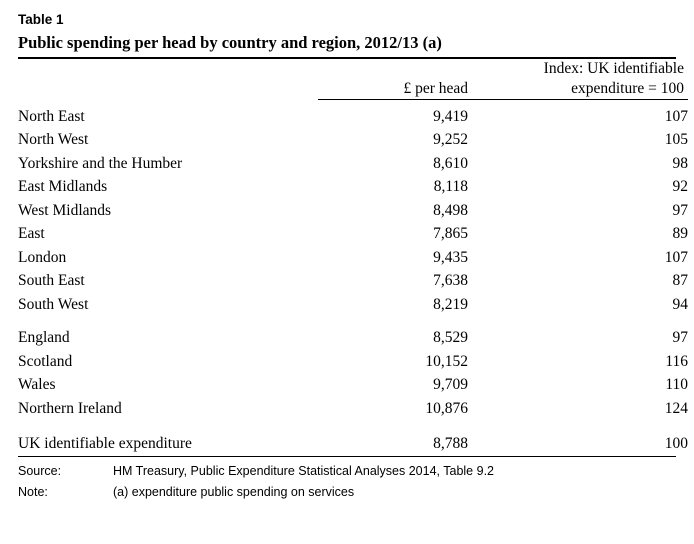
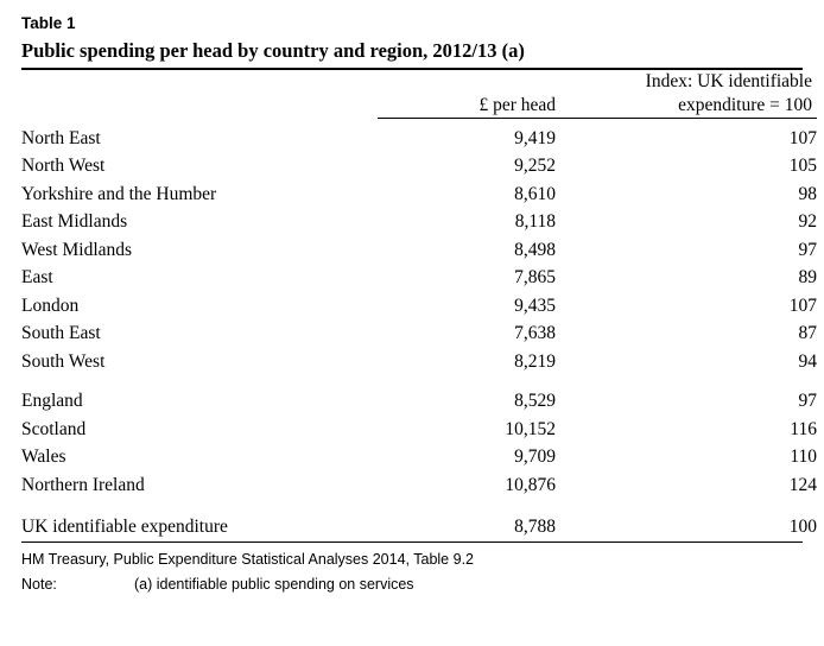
  Table 1
  Public spending per head by country and region, 2012/13 (a)
  		Index: UK identifiable
  	£ per head	expenditure = 100
  North East	9,419	107
  North West	9,252	105
  Yorkshire and the Humber	8,610	98
  East Midlands	8,118	92
  West Midlands	8,498	97
  East	7,865	89
  London	9,435	107
  South East	7,638	87
  South West	8,219	94
  England	8,529	97
  Scotland	10,152	116
  Wales	9,709	110
  Northern Ireland	10,876	124
  UK identifiable expenditure	8,788	100
- Source:
  HM Treasury, Public Expenditure Statistical Analyses 2014, Table 9.2
  Note:
- (a) expenditure public spending on services
+ (a) identifiable public spending on services
